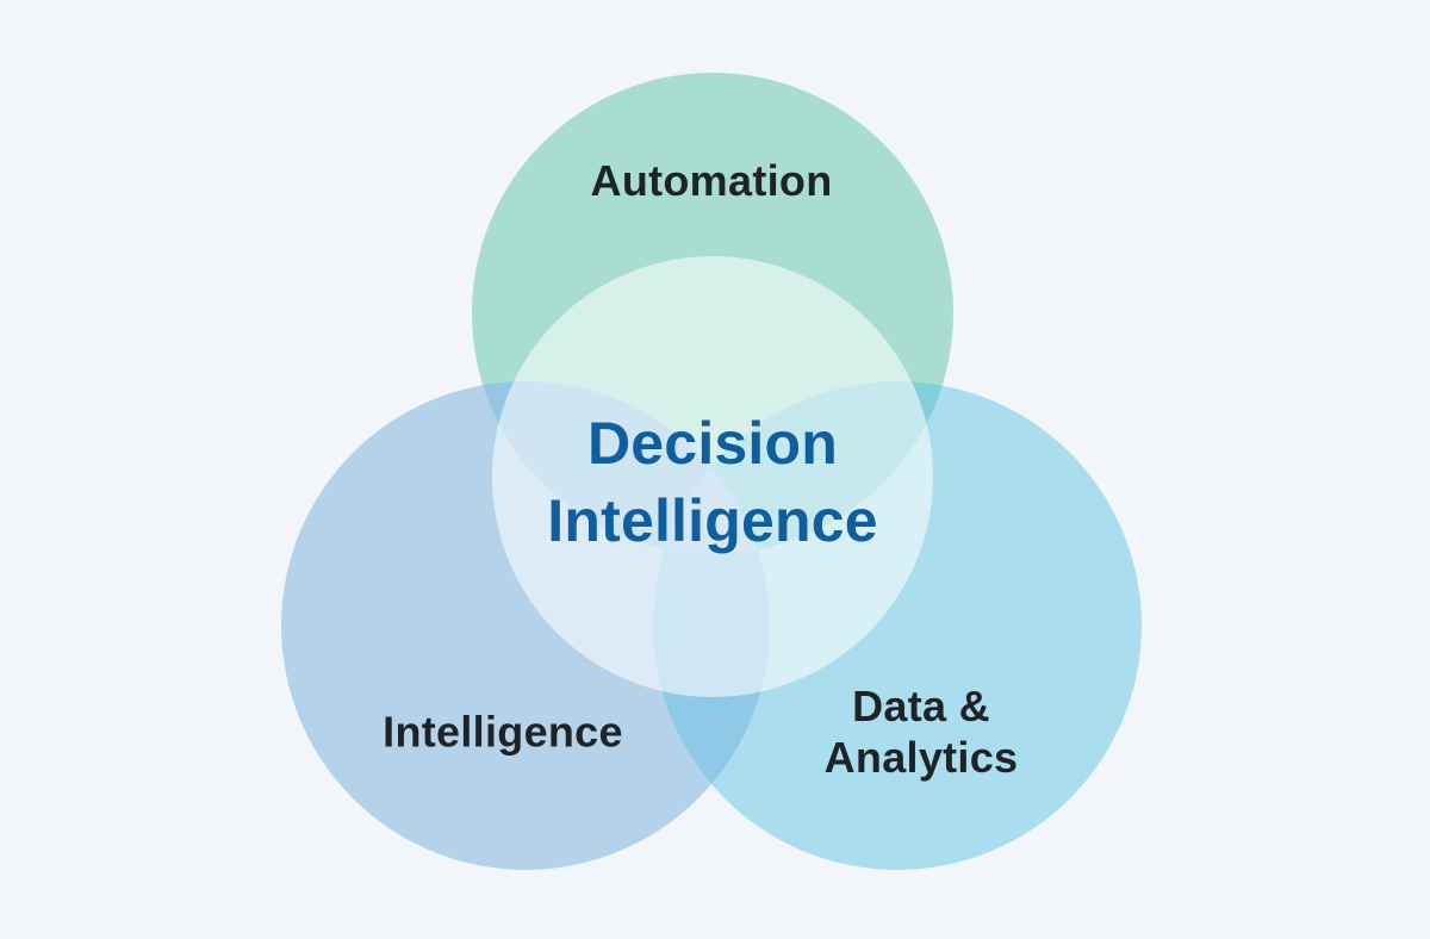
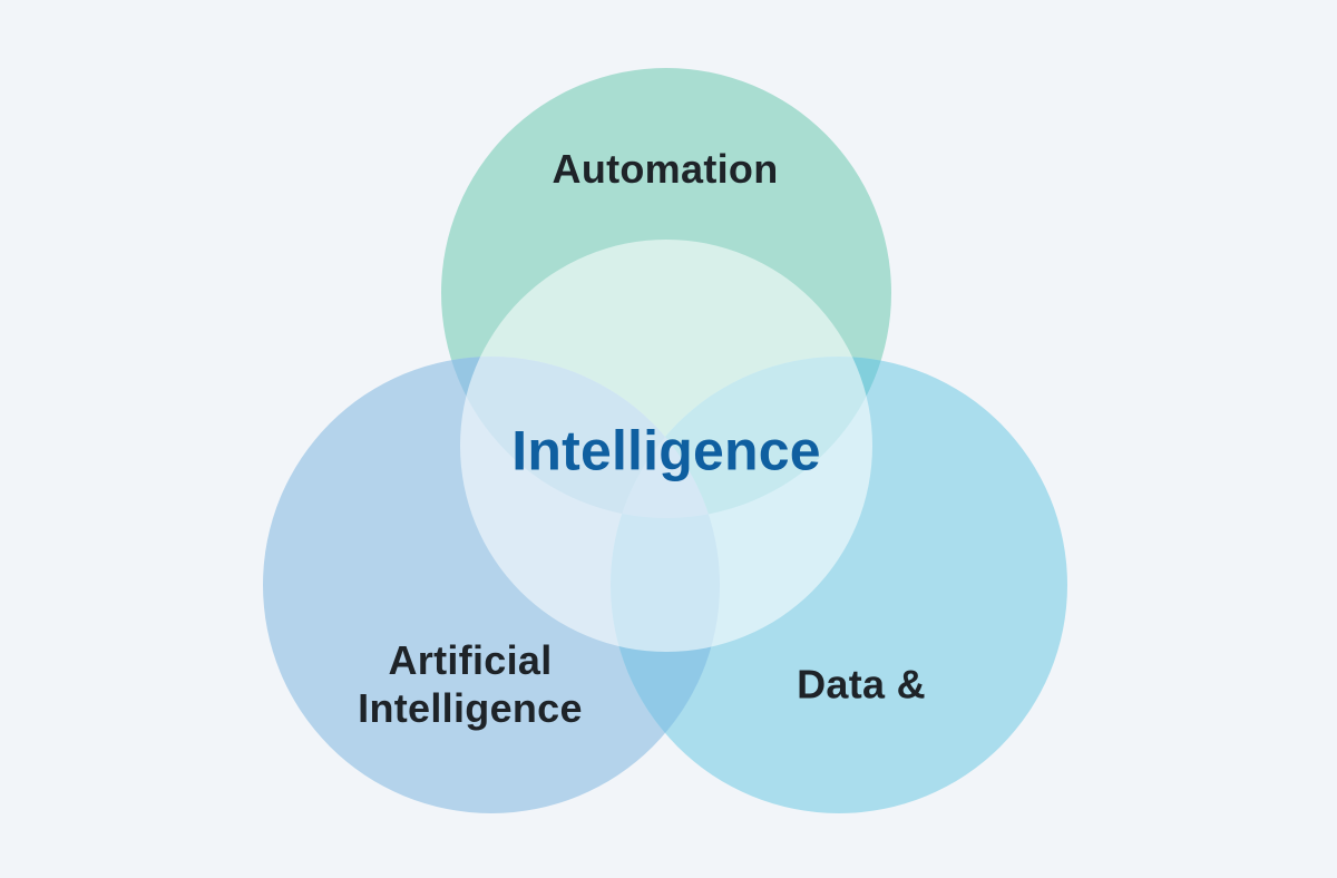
  Automation
- Decision
  Intelligence
+ Artificial
  Intelligence
  Data &
- Analytics
